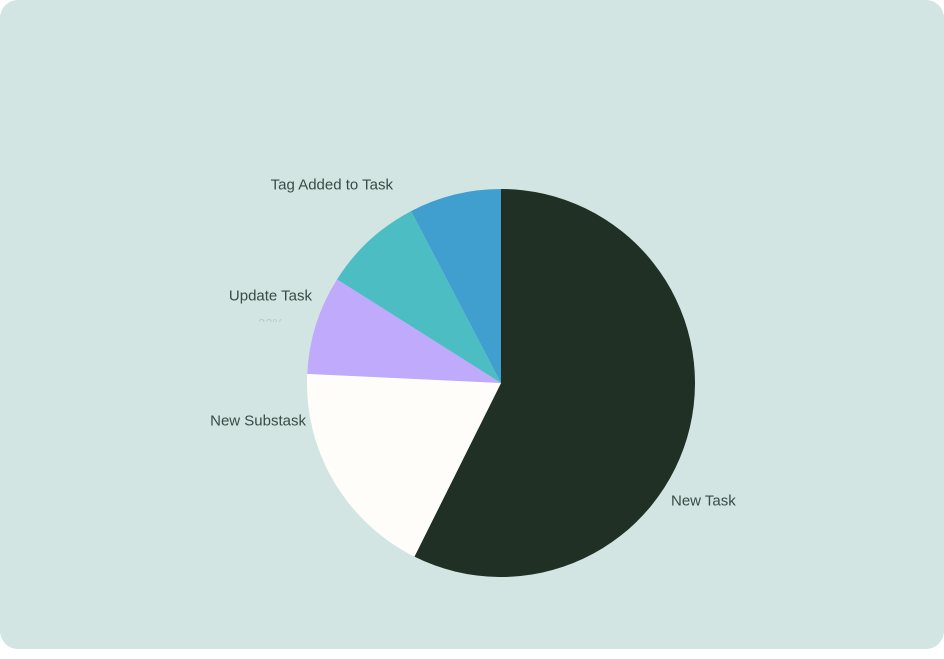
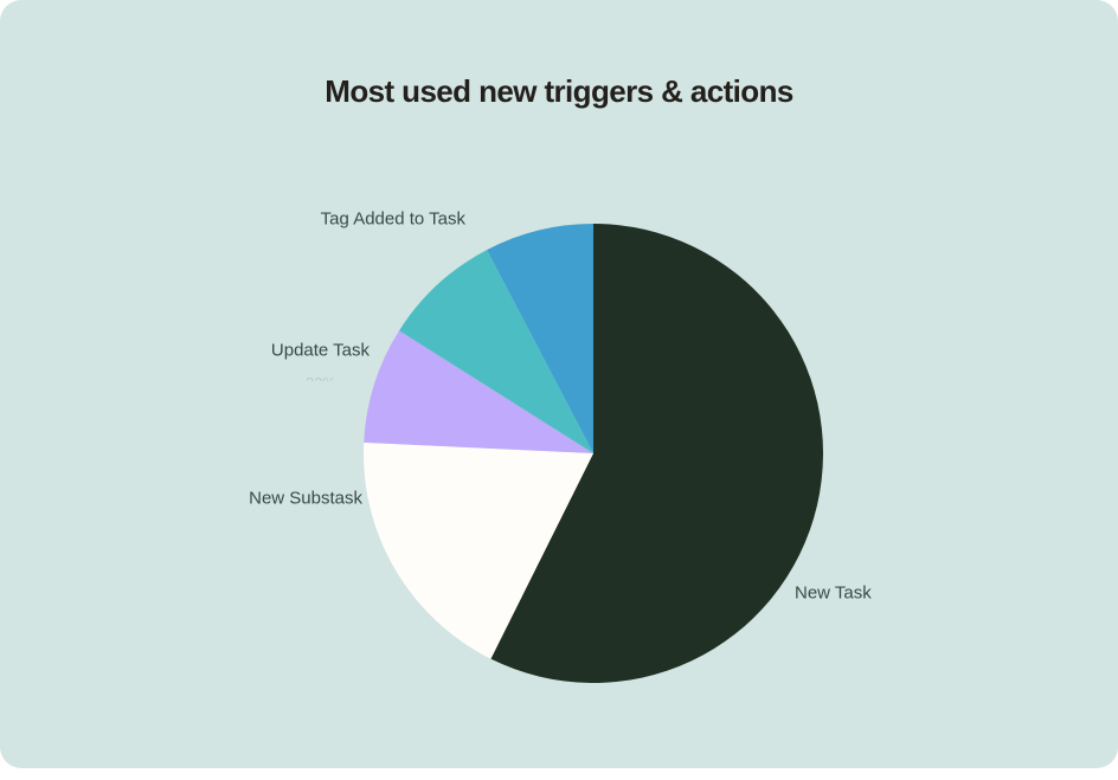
+ Most used new triggers & actions
  New Task
  New Substask
  Update Task
  Tag Added to Task
